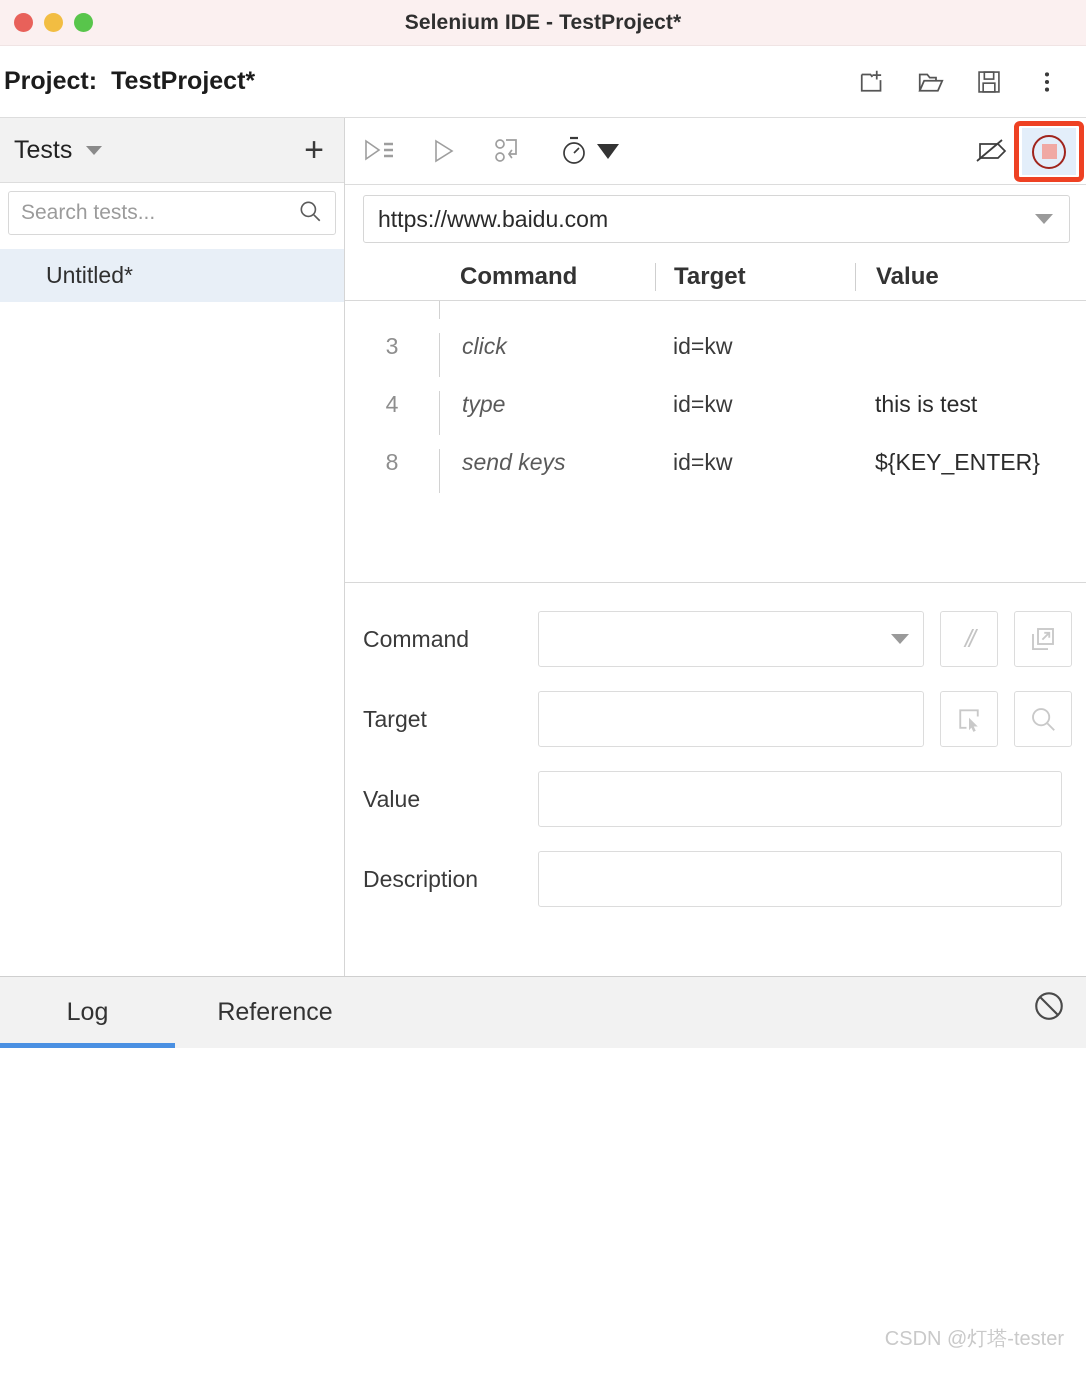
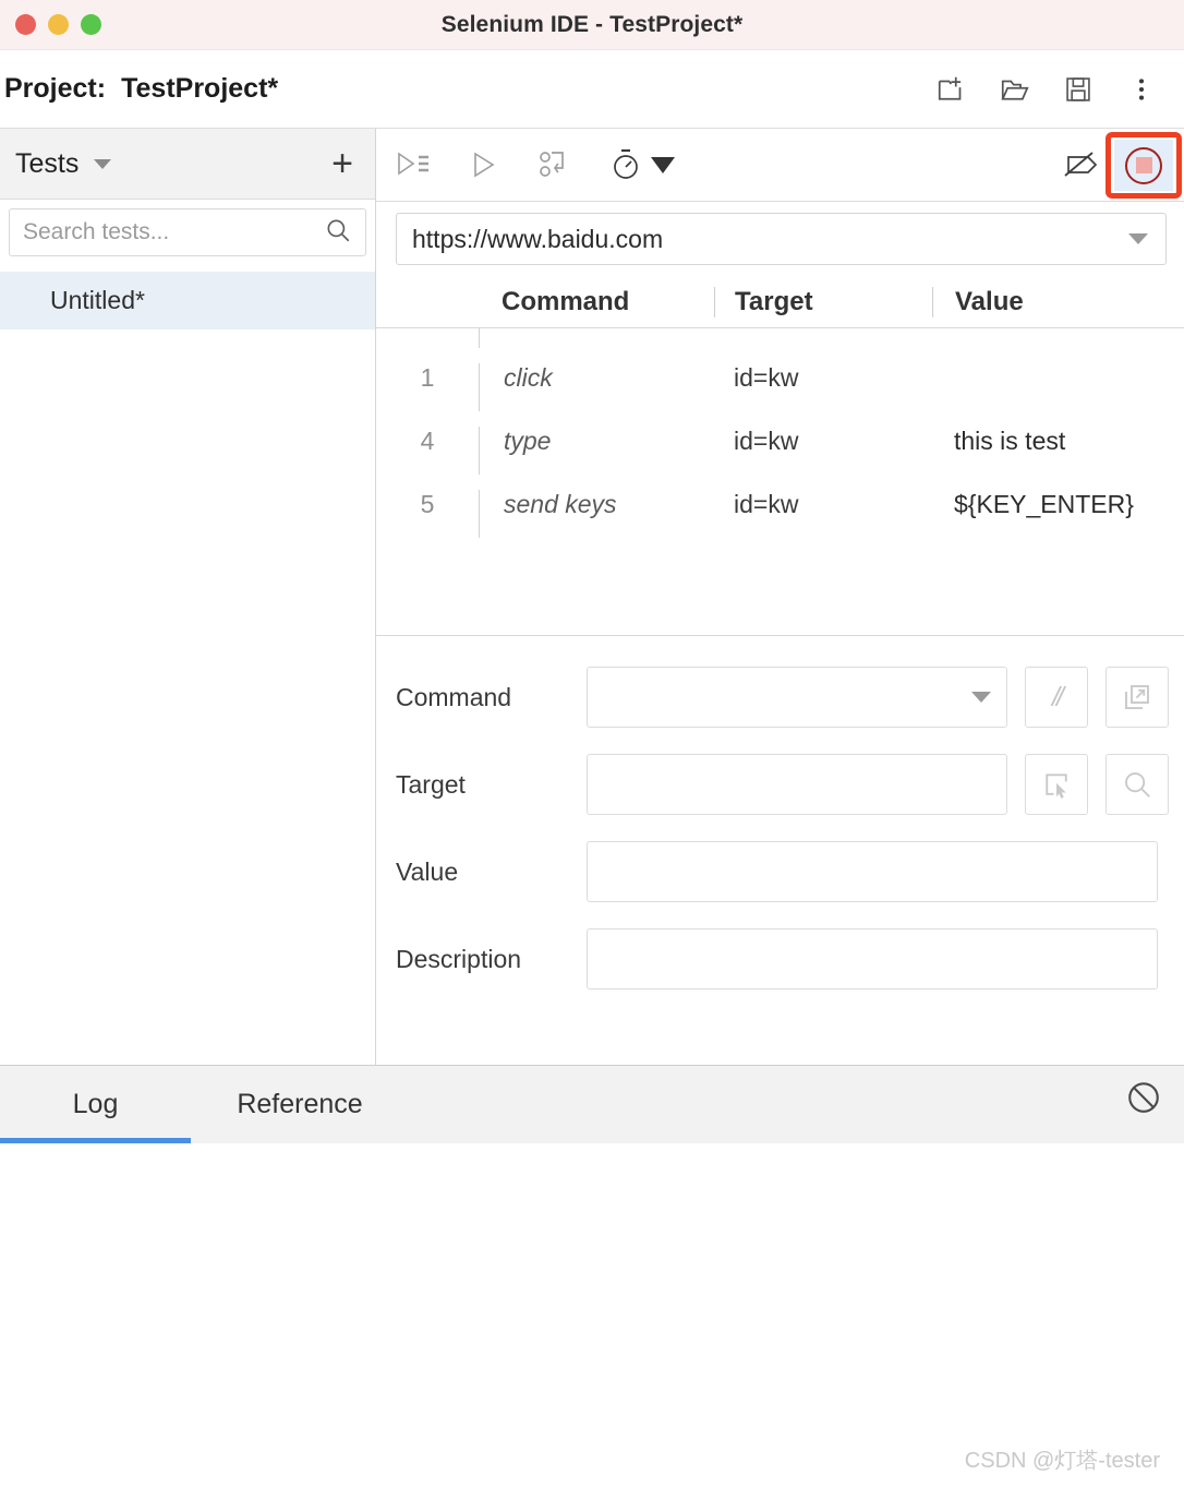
  Selenium IDE - TestProject*
  Project:
  TestProject*
  Tests
  +
  Search tests...
  Untitled*
  https://www.baidu.com
  Command
  Target
  Value
- 3
+ 1
  click
  id=kw
  4
  type
  id=kw
  this is test
- 8
+ 5
  send keys
  id=kw
  ${KEY_ENTER}
  Command
  //
  Target
  Value
  Description
  Log
  Reference
  CSDN @灯塔-tester
